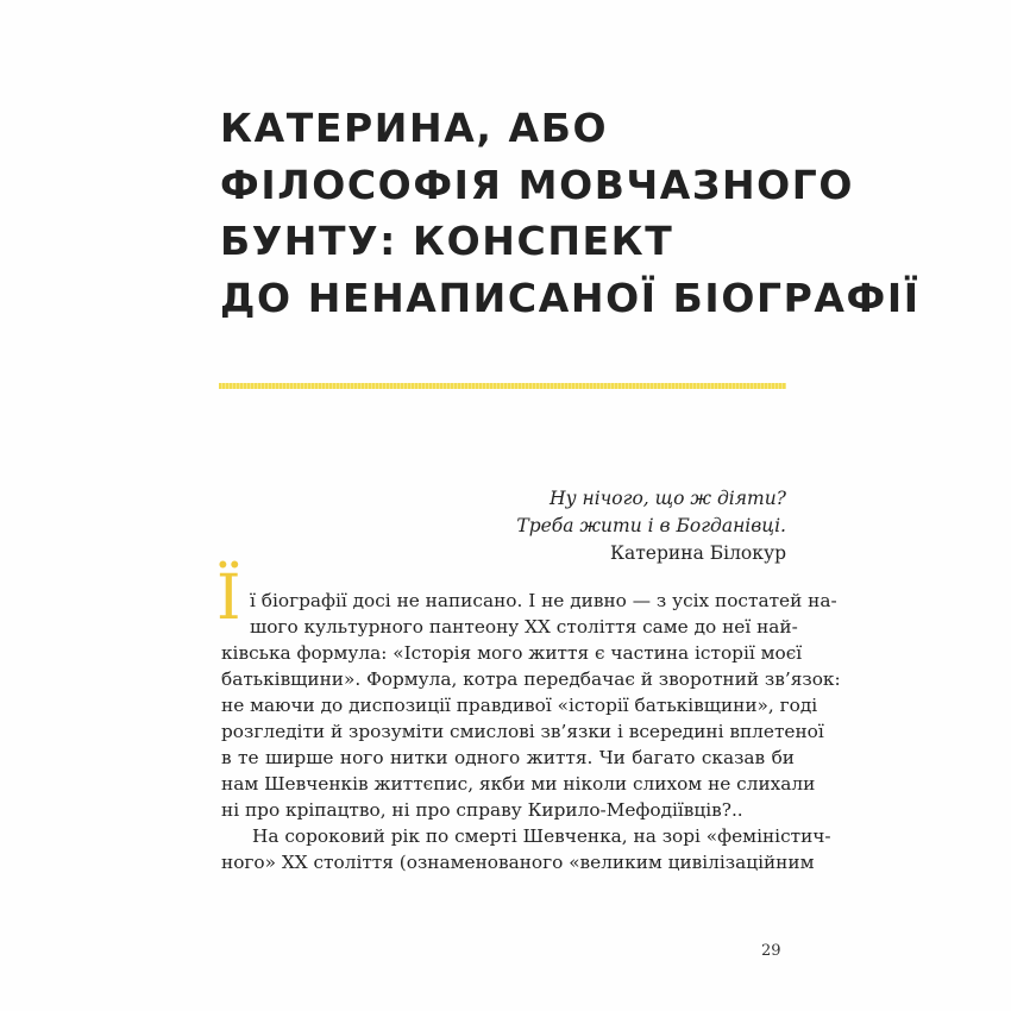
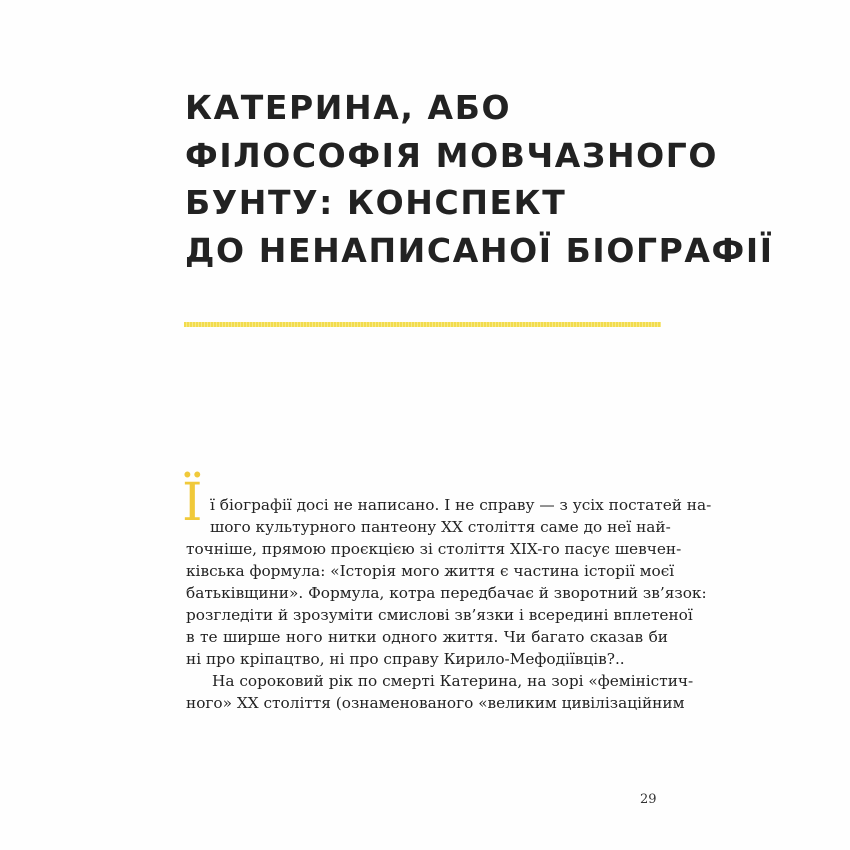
  КАТЕРИНА, АБО
  ФІЛОСОФІЯ МОВЧАЗНОГО
  БУНТУ: КОНСПЕКТ
  ДО НЕНАПИСАНОЇ БІОГРАФІЇ
- Ну нічого, що ж діяти?
- Треба жити і в Богданівці.
- Катерина Білокур
  Ї
- ї біографії досі не написано. І не дивно — з усіх постатей на-
+ ї біографії досі не написано. І не справу — з усіх постатей на-
  шого культурного пантеону XX століття саме до неї най-
+ точніше, прямою проєкцією зі століття XIX-го пасує шевчен-
  ківська формула: «Історія мого життя є частина історії моєї
  батьківщини». Формула, котра передбачає й зворотний зв’язок:
- не маючи до диспозиції правдивої «історії батьківщини», годі
  розгледіти й зрозуміти смислові зв’язки і всередині вплетеної
  в те ширше ного нитки одного життя. Чи багато сказав би
- нам Шевченків життєпис, якби ми ніколи слихом не слихали
  ні про кріпацтво, ні про справу Кирило-Мефодіївців?..
- На сороковий рік по смерті Шевченка, на зорі «феміністич-
+ На сороковий рік по смерті Катерина, на зорі «феміністич-
  ного» XX століття (ознаменованого «великим цивілізаційним
  29
